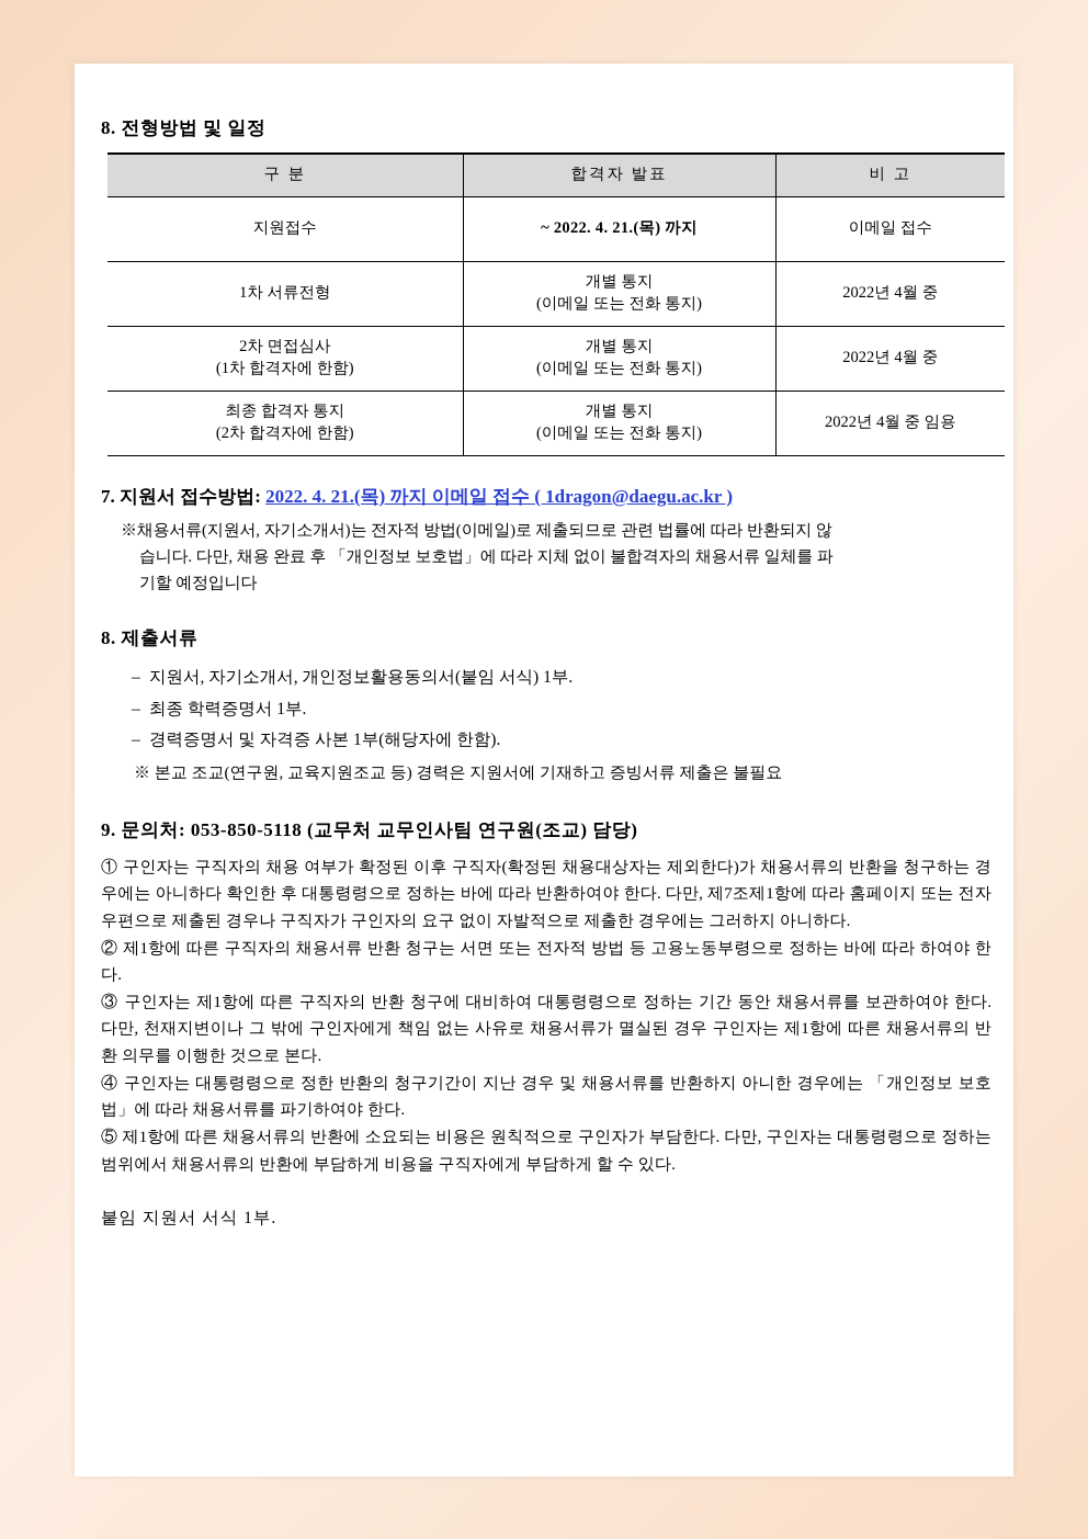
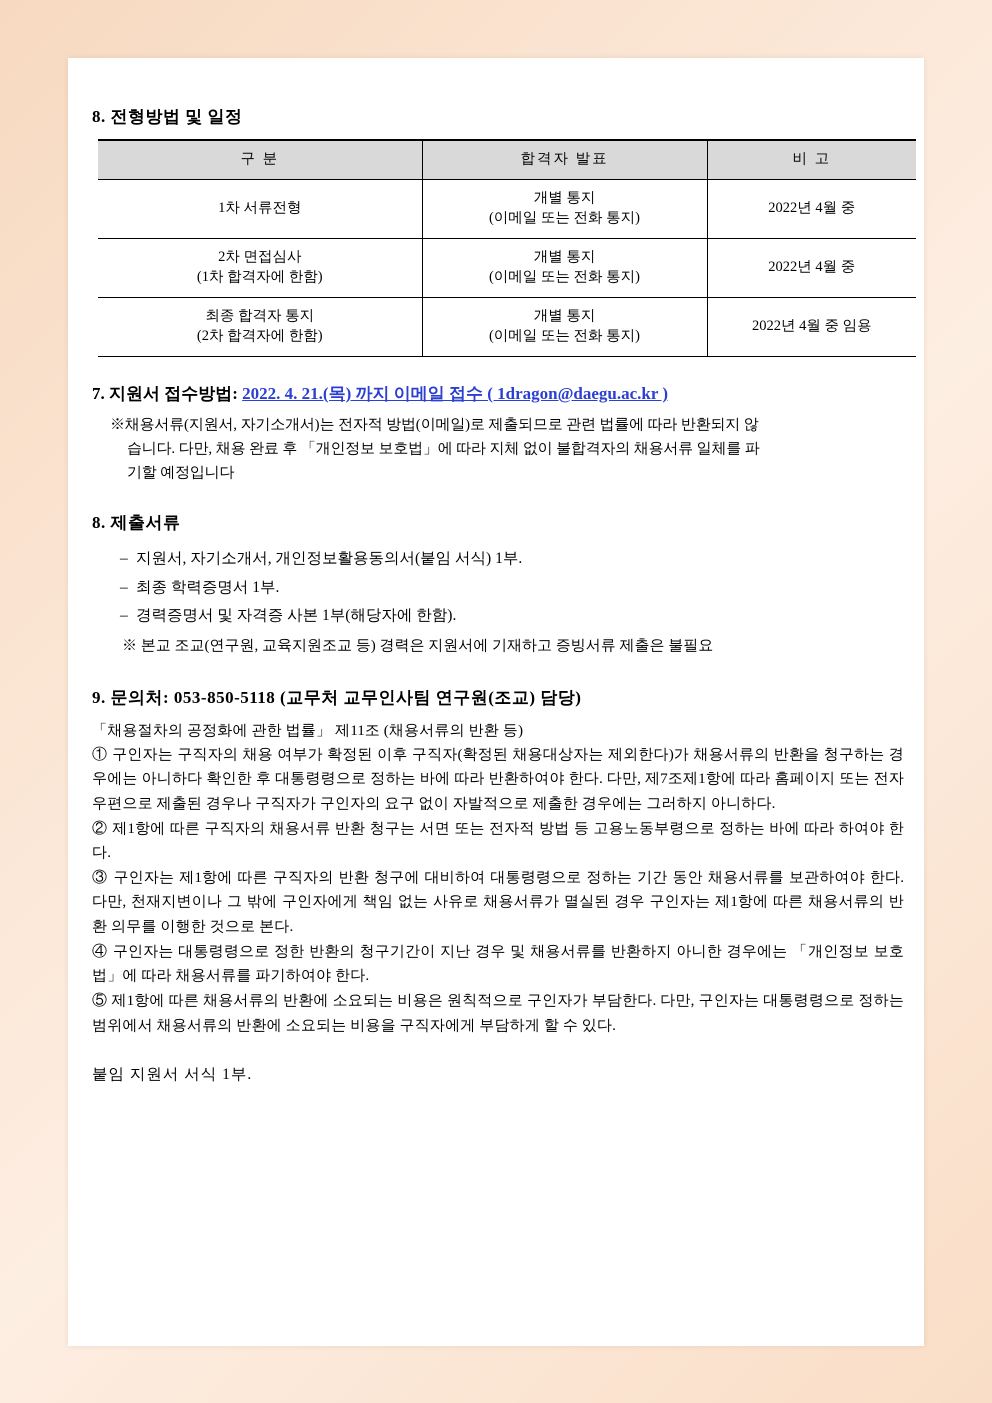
  8. 전형방법 및 일정
  구 분	합격자 발표	비 고
- 지원접수	~ 2022. 4. 21.(목) 까지	이메일 접수
  1차 서류전형	개별 통지 (이메일 또는 전화 통지)	2022년 4월 중
  2차 면접심사 (1차 합격자에 한함)	개별 통지 (이메일 또는 전화 통지)	2022년 4월 중
  최종 합격자 통지 (2차 합격자에 한함)	개별 통지 (이메일 또는 전화 통지)	2022년 4월 중 임용
  7. 지원서 접수방법: 2022. 4. 21.(목) 까지 이메일 접수 ( 1dragon@daegu.ac.kr )
  ※채용서류(지원서, 자기소개서)는 전자적 방법(이메일)로 제출되므로 관련 법률에 따라 반환되지 않
  습니다. 다만, 채용 완료 후 「개인정보 보호법」에 따라 지체 없이 불합격자의 채용서류 일체를 파
  기할 예정입니다
  8. 제출서류
  – 지원서, 자기소개서, 개인정보활용동의서(붙임 서식) 1부.
  – 최종 학력증명서 1부.
  – 경력증명서 및 자격증 사본 1부(해당자에 한함).
  ※ 본교 조교(연구원, 교육지원조교 등) 경력은 지원서에 기재하고 증빙서류 제출은 불필요
  9. 문의처: 053-850-5118 (교무처 교무인사팀 연구원(조교) 담당)
+ 「채용절차의 공정화에 관한 법률」 제11조 (채용서류의 반환 등)
  ① 구인자는 구직자의 채용 여부가 확정된 이후 구직자(확정된 채용대상자는 제외한다)가 채용서류의 반환을 청구하는 경우에는 아니하다 확인한 후 대통령령으로 정하는 바에 따라 반환하여야 한다. 다만, 제7조제1항에 따라 홈페이지 또는 전자우편으로 제출된 경우나 구직자가 구인자의 요구 없이 자발적으로 제출한 경우에는 그러하지 아니하다.
  ② 제1항에 따른 구직자의 채용서류 반환 청구는 서면 또는 전자적 방법 등 고용노동부령으로 정하는 바에 따라 하여야 한다.
  ③ 구인자는 제1항에 따른 구직자의 반환 청구에 대비하여 대통령령으로 정하는 기간 동안 채용서류를 보관하여야 한다. 다만, 천재지변이나 그 밖에 구인자에게 책임 없는 사유로 채용서류가 멸실된 경우 구인자는 제1항에 따른 채용서류의 반환 의무를 이행한 것으로 본다.
  ④ 구인자는 대통령령으로 정한 반환의 청구기간이 지난 경우 및 채용서류를 반환하지 아니한 경우에는 「개인정보 보호법」에 따라 채용서류를 파기하여야 한다.
- ⑤ 제1항에 따른 채용서류의 반환에 소요되는 비용은 원칙적으로 구인자가 부담한다. 다만, 구인자는 대통령령으로 정하는 범위에서 채용서류의 반환에 부담하게 비용을 구직자에게 부담하게 할 수 있다.
+ ⑤ 제1항에 따른 채용서류의 반환에 소요되는 비용은 원칙적으로 구인자가 부담한다. 다만, 구인자는 대통령령으로 정하는 범위에서 채용서류의 반환에 소요되는 비용을 구직자에게 부담하게 할 수 있다.
  붙임 지원서 서식 1부.
